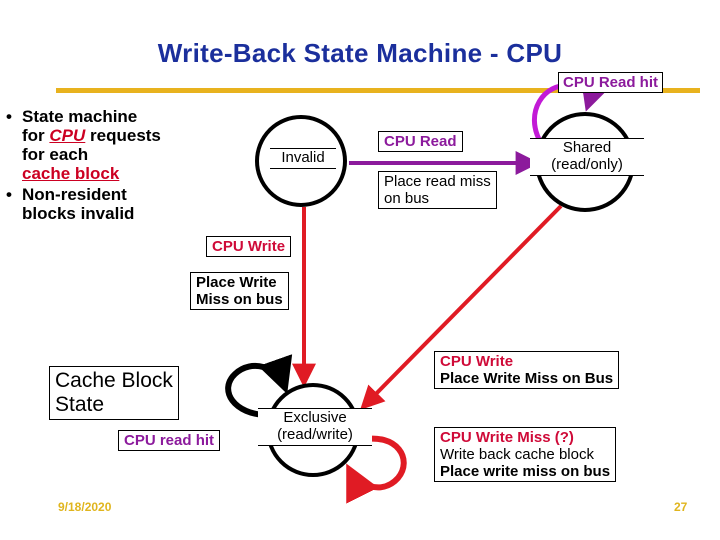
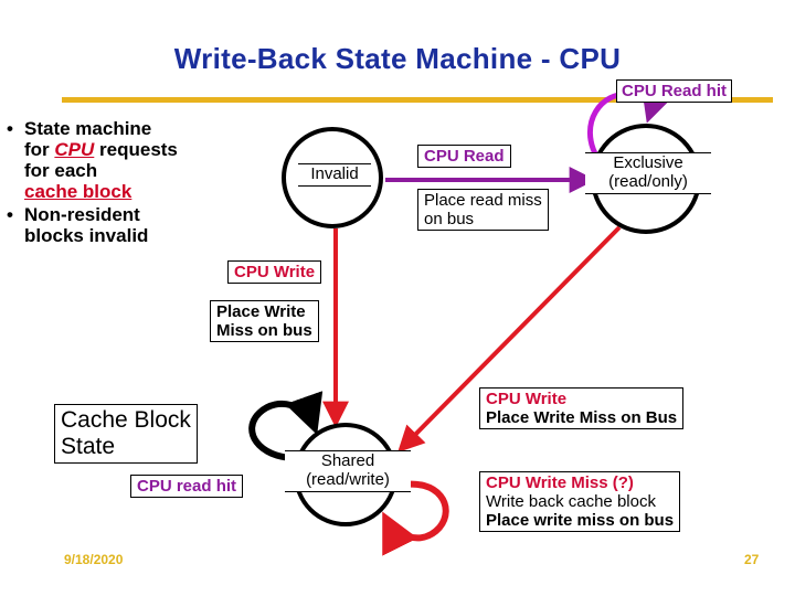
  Write-Back State Machine - CPU
  •
  State machine
  for CPU requests
  for each
  cache block
  •
  Non-resident
  blocks invalid
  Invalid
- Shared
+ Exclusive
  (read/only)
- Exclusive
+ Shared
  (read/write)
  CPU Read hit
  CPU Read
  Place read miss
  on bus
  CPU Write
  Place Write
  Miss on bus
  Cache Block
  State
  CPU read hit
  CPU Write
  Place Write Miss on Bus
  CPU Write Miss (?)
  Write back cache block
  Place write miss on bus
  9/18/2020
  27
